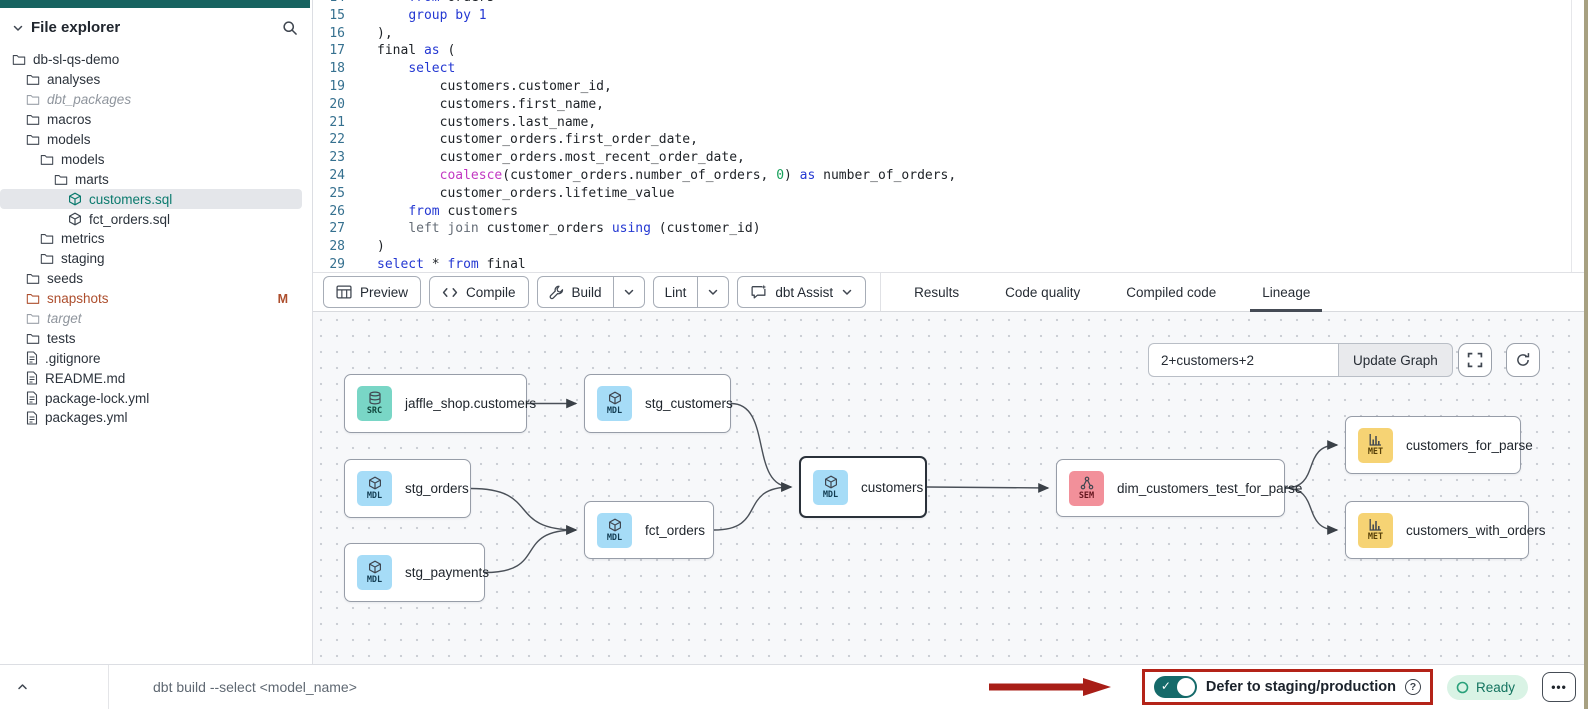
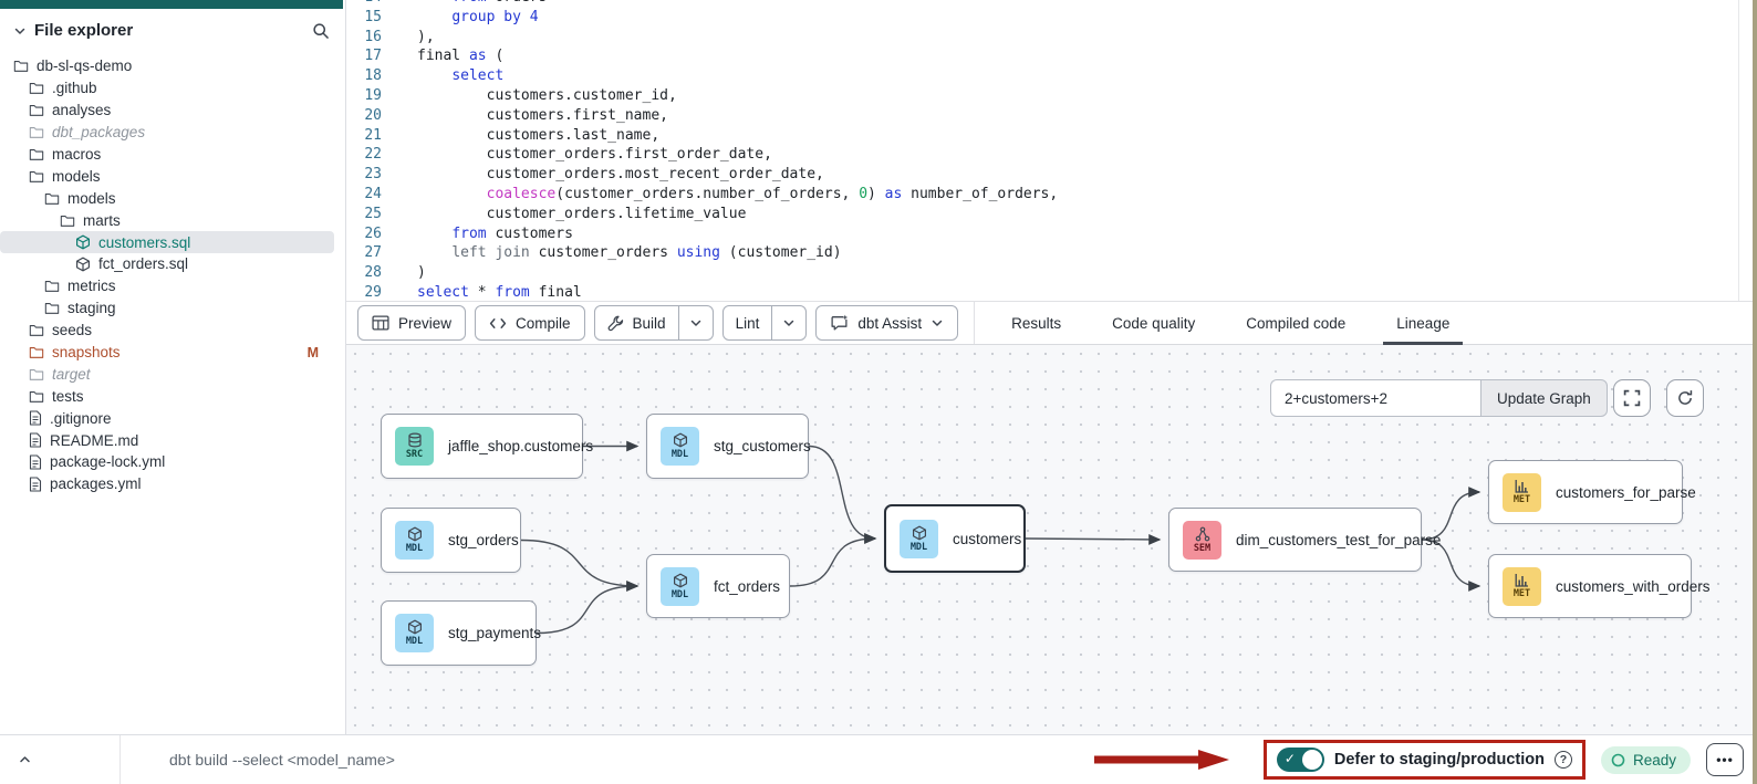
  File explorer
  db-sl-qs-demo
+ .github
  analyses
  dbt_packages
  macros
  models
  models
  marts
  customers.sql
  fct_orders.sql
  metrics
  staging
  seeds
  snapshots
  M
  target
  tests
  .gitignore
  README.md
  package-lock.yml
  packages.yml
  15
- group by 1
+ group by 4
  16
  ),
  17
  final as (
  18
  select
  19
  customers.customer_id,
  20
  customers.first_name,
  21
  customers.last_name,
  22
  customer_orders.first_order_date,
  23
  customer_orders.most_recent_order_date,
  24
  coalesce(customer_orders.number_of_orders, 0) as number_of_orders,
  25
  customer_orders.lifetime_value
  26
  from customers
  27
  left join customer_orders using (customer_id)
  28
  )
  29
  select * from final
  Preview
  Compile
  Build
  Lint
  dbt Assist
  Results
  Code quality
  Compiled code
  Lineage
  SRC
  jaffle_shop.customers
  MDL
  stg_customers
  MDL
  stg_orders
  MDL
  stg_payments
  MDL
  fct_orders
  MDL
  customers
  SEM
  dim_customers_test_for_parse
  MET
  customers_for_parse
  MET
  customers_with_orders
  2+customers+2
  Update Graph
  dbt build --select <model_name>
  ✓
  Defer to staging/production
  ?
  Ready
  •••
